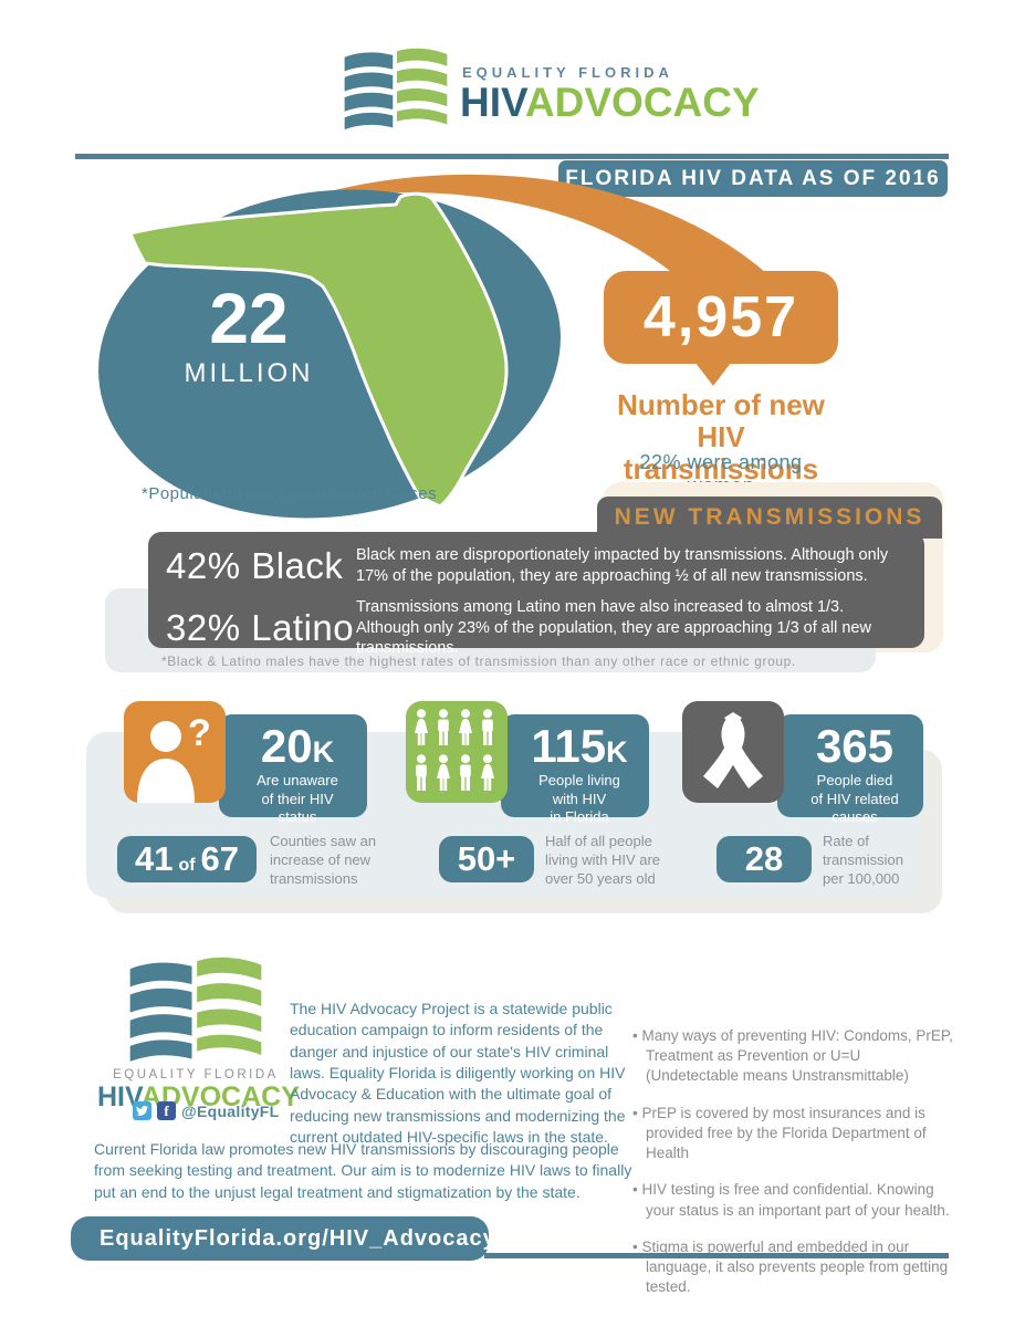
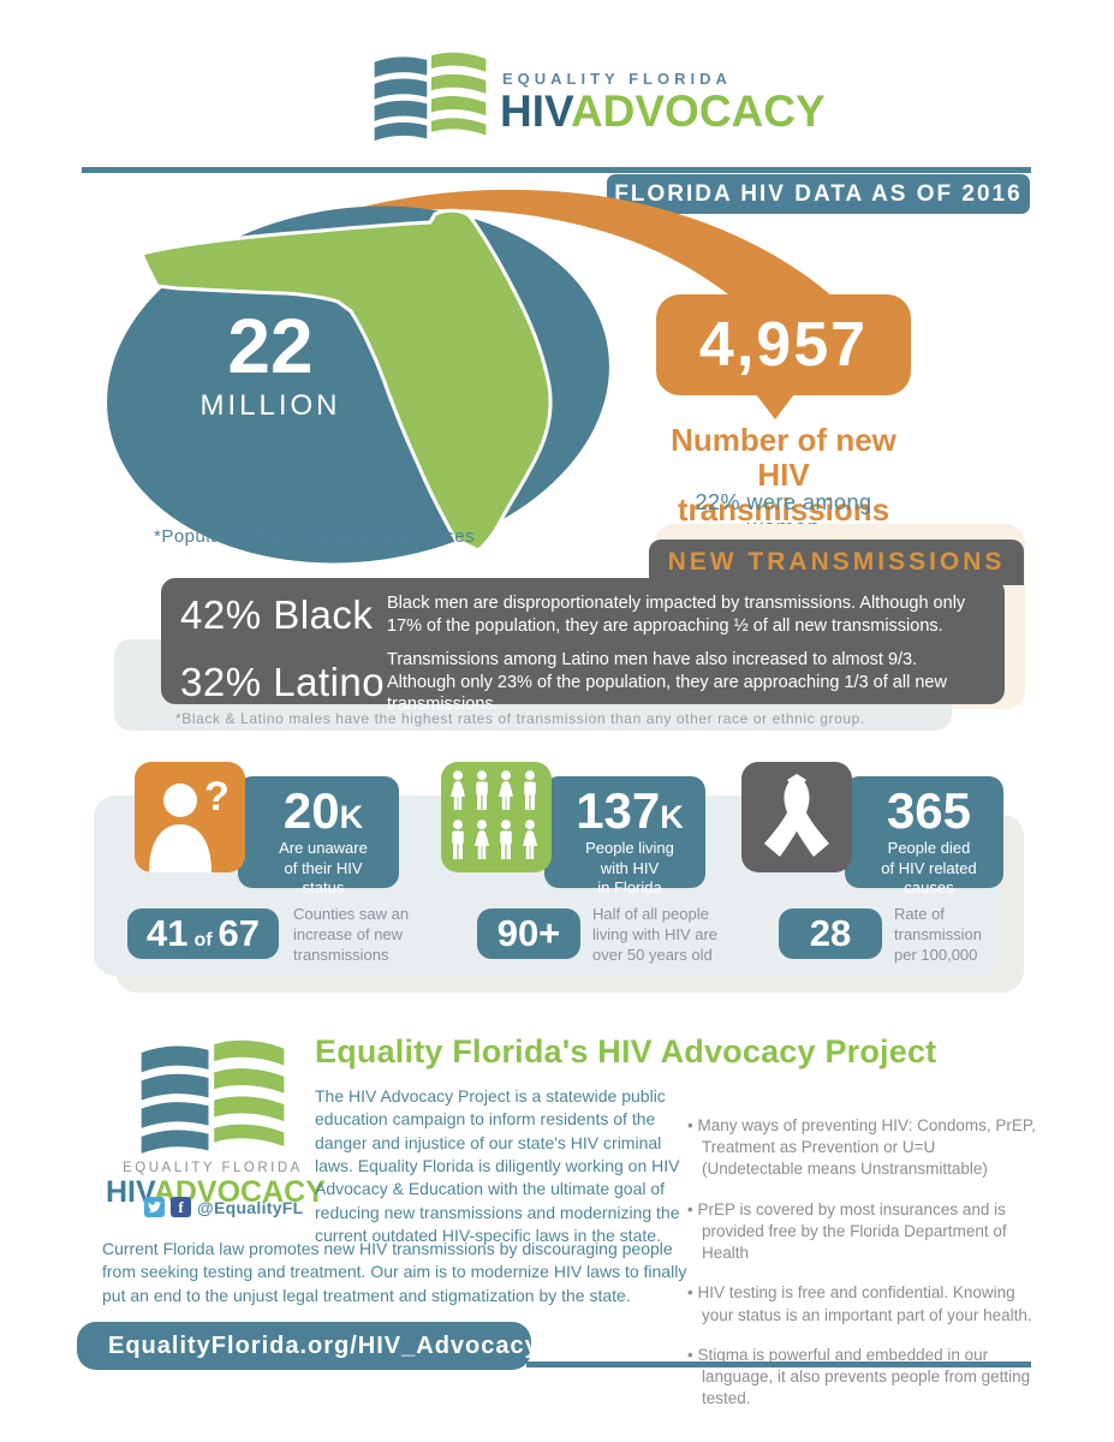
  EQUALITY FLORIDA
  HIVADVOCACY
  FLORIDA HIV DATA AS OF 2016
  22
  MILLION
  *Population/New Transmission Cases
  4,957
  Number of new
  HIV transmissions
  22% were among
  NEW TRANSMISSIONS
  42% Black
  Black men are disproportionately impacted by transmissions. Although only 17% of the population, they are approaching ½ of all new transmissions.
  32% Latino
- Transmissions among Latino men have also increased to almost 1/3. Although only 23% of the population, they are approaching 1/3 of all new transmissions.
+ Transmissions among Latino men have also increased to almost 9/3. Although only 23% of the population, they are approaching 1/3 of all new transmissions.
  *Black & Latino males have the highest rates of transmission than any other race or ethnic group.
  20K
  Are unaware
  of their HIV
  status
  ?
- 115K
+ 137K
  People living
  with HIV
  in Florida
  365
  People died
  of HIV related
  causes
  41
  of
  67
  Counties saw an
  increase of new
  transmissions
- 50+
+ 90+
  Half of all people
  living with HIV are
  over 50 years old
  28
  Rate of
  transmission
  per 100,000
  EQUALITY FLORIDA
  HIVADVOCACY
  f
  @EqualityFL
+ Equality Florida's HIV Advocacy Project
  The HIV Advocacy Project is a statewide public education campaign to inform residents of the danger and injustice of our state's HIV criminal laws. Equality Florida is diligently working on HIV Advocacy & Education with the ultimate goal of reducing new transmissions and modernizing the current outdated HIV-specific laws in the state.
  Many ways of preventing HIV: Condoms, PrEP, Treatment as Prevention or U=U (Undetectable means Unstransmittable)
  PrEP is covered by most insurances and is provided free by the Florida Department of Health
  HIV testing is free and confidential. Knowing your status is an important part of your health.
  Stigma is powerful and embedded in our language, it also prevents people from getting tested.
  Current Florida law promotes new HIV transmissions by discouraging people from seeking testing and treatment. Our aim is to modernize HIV laws to finally put an end to the unjust legal treatment and stigmatization by the state.
  EqualityFlorida.org/HIV_Advocacy
